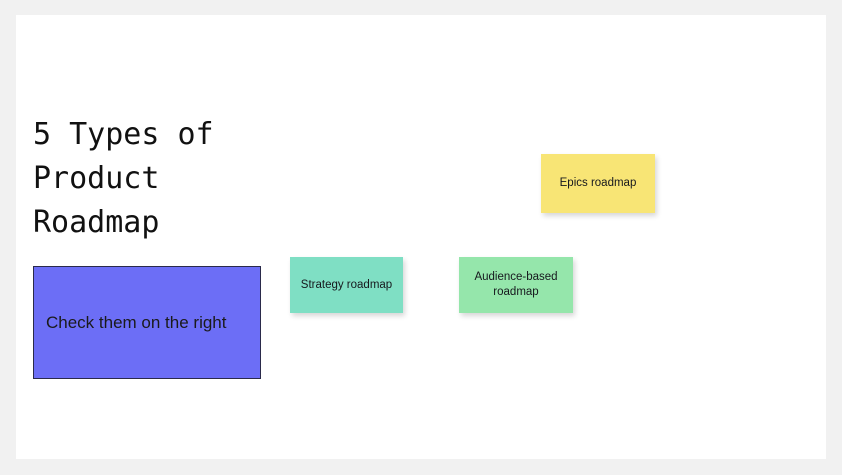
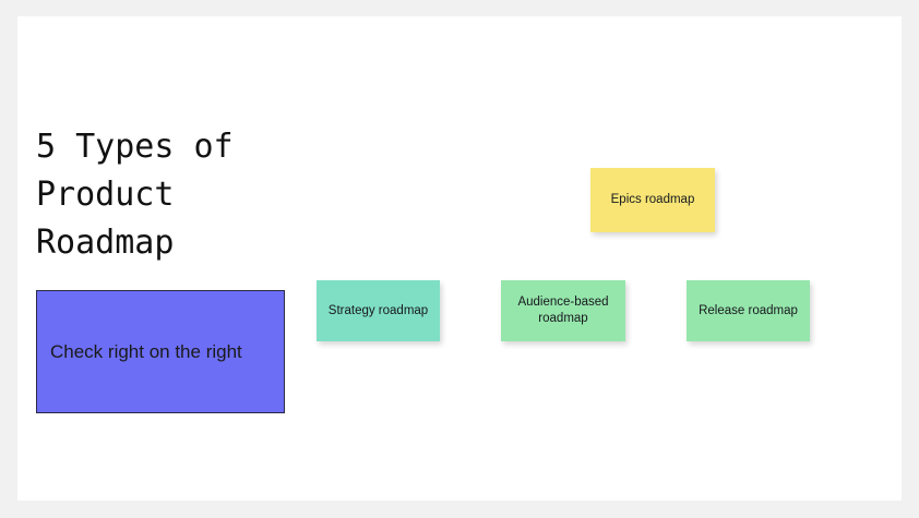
  5 Types of
  Product
  Roadmap
- Check them on the right
+ Check right on the right
  Epics roadmap
  Strategy roadmap
  Audience-based
  roadmap
+ Release roadmap
